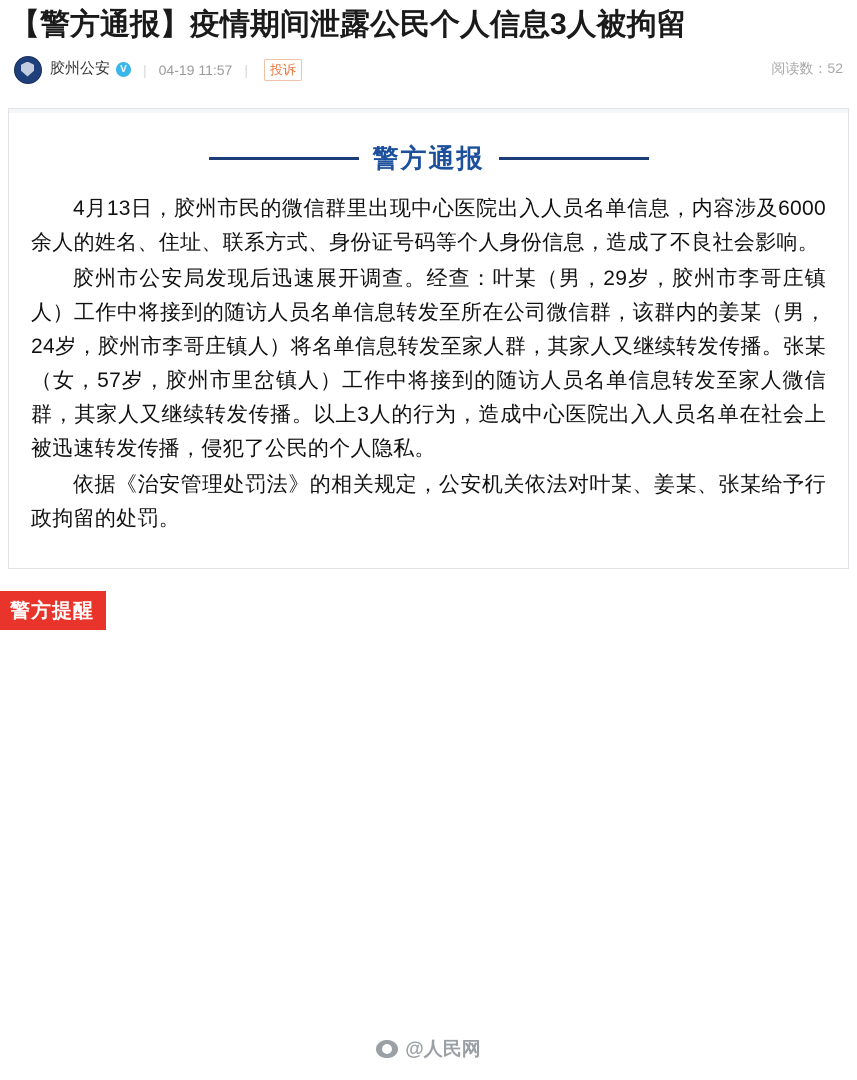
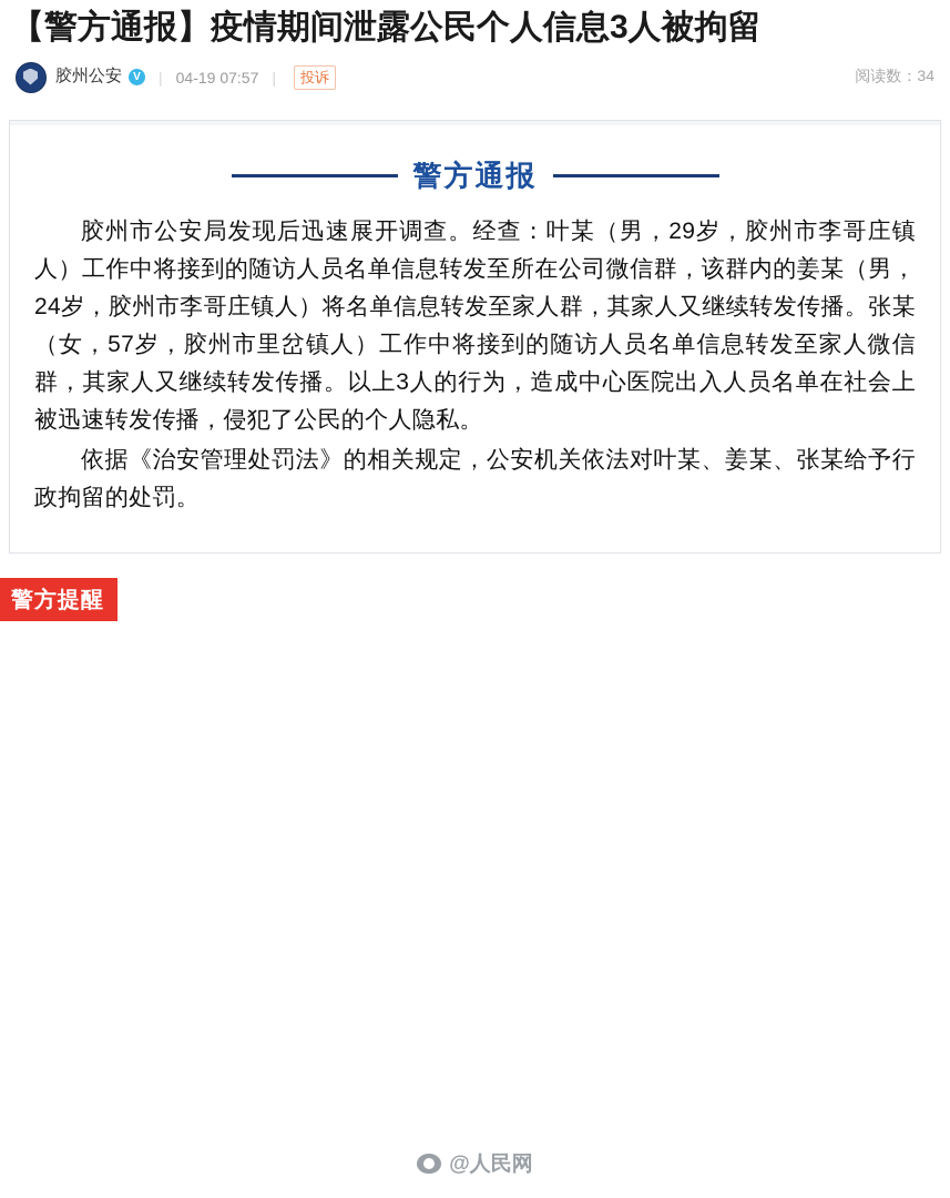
  【警方通报】疫情期间泄露公民个人信息3人被拘留
  胶州公安
  V
  |
- 04-19 11:57
+ 04-19 07:57
  |
  投诉
- 阅读数：52
+ 阅读数：34
  警方通报
- 4月13日，胶州市民的微信群里出现中心医院出入人员名单信息，内容涉及6000余人的姓名、住址、联系方式、身份证号码等个人身份信息，造成了不良社会影响。
  胶州市公安局发现后迅速展开调查。经查：叶某（男，29岁，胶州市李哥庄镇人）工作中将接到的随访人员名单信息转发至所在公司微信群，该群内的姜某（男，24岁，胶州市李哥庄镇人）将名单信息转发至家人群，其家人又继续转发传播。张某（女，57岁，胶州市里岔镇人）工作中将接到的随访人员名单信息转发至家人微信群，其家人又继续转发传播。以上3人的行为，造成中心医院出入人员名单在社会上被迅速转发传播，侵犯了公民的个人隐私。
  依据《治安管理处罚法》的相关规定，公安机关依法对叶某、姜某、张某给予行政拘留的处罚。
  警方提醒
  @人民网
